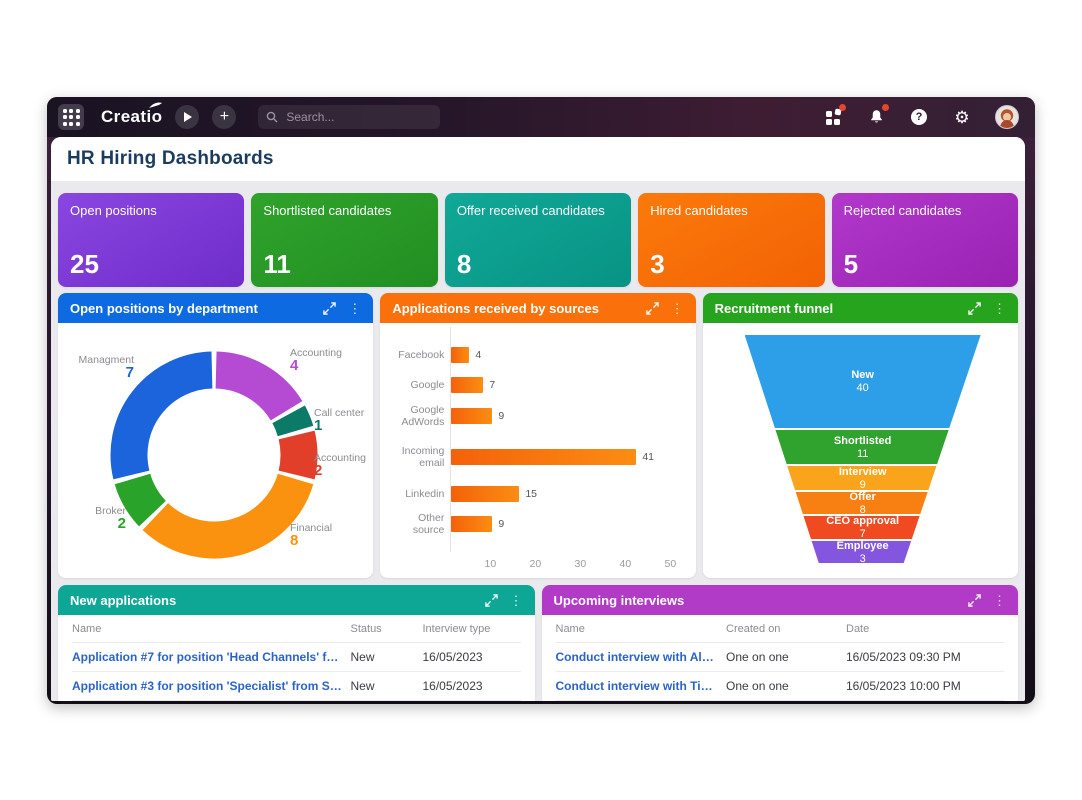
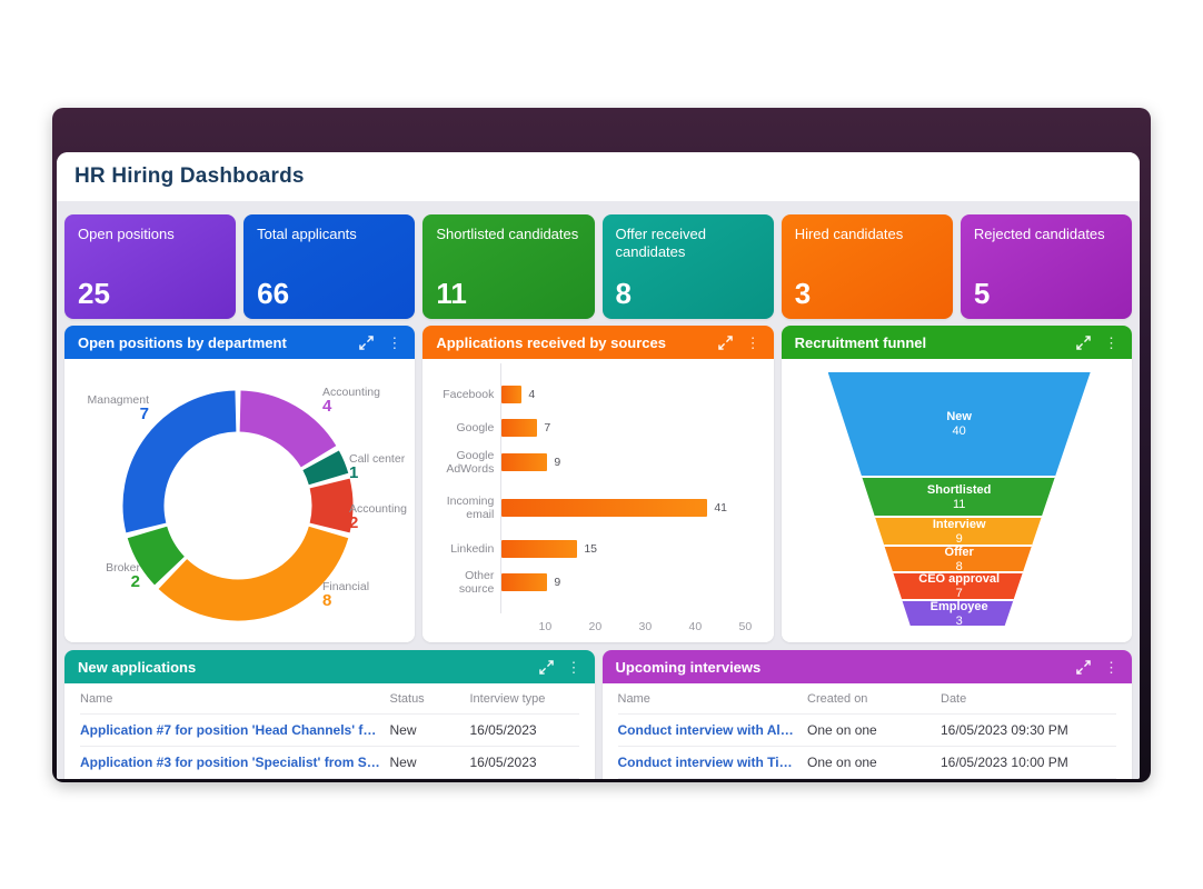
- Creatio
- +
- Search...
- ?
- ⚙
  HR Hiring Dashboards
  Open positions
  25
+ Total applicants
+ 66
  Shortlisted candidates
  11
  Offer received candidates
  8
  Hired candidates
  3
  Rejected candidates
  5
  Open positions by department
  ⋮
  Accounting
  4
  Call center
  1
  Accounting
  2
  Financial
  8
  Broker
  2
  Managment
  7
  Applications received by sources
  ⋮
  Facebook
  4
  Google
  7
  Google
  AdWords
  9
  Incoming
  email
  41
  Linkedin
  15
  Other source
  9
  10
  20
  30
  40
  50
  Recruitment funnel
  ⋮
  New
  40
  Shortlisted
  11
  Interview
  9
  Offer
  8
  CEO approval
  7
  Employee
  3
  New applications
  ⋮
  Name
  Status
  Interview type
  Application #7 for position 'Head Channels' from
  New
  16/05/2023
  Application #3 for position 'Specialist' from Sara
  New
  16/05/2023
  Upcoming interviews
  ⋮
  Name
  Created on
  Date
  Conduct interview with Alex W
  One on one
  16/05/2023 09:30 PM
  Conduct interview with Tim R
  One on one
  16/05/2023 10:00 PM
